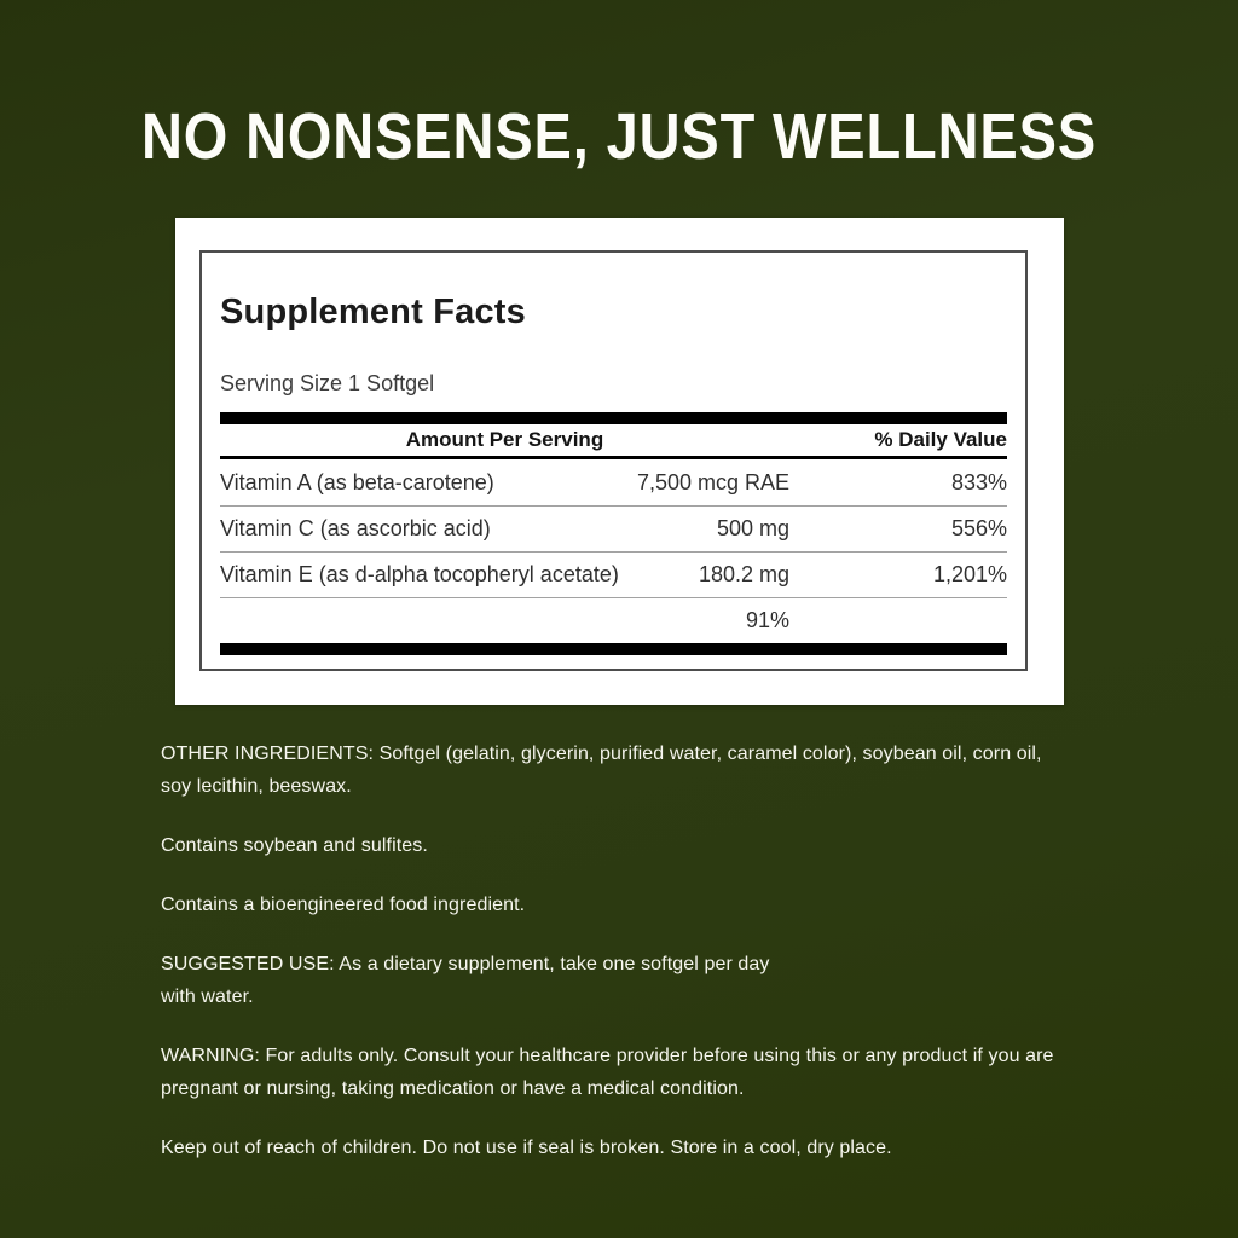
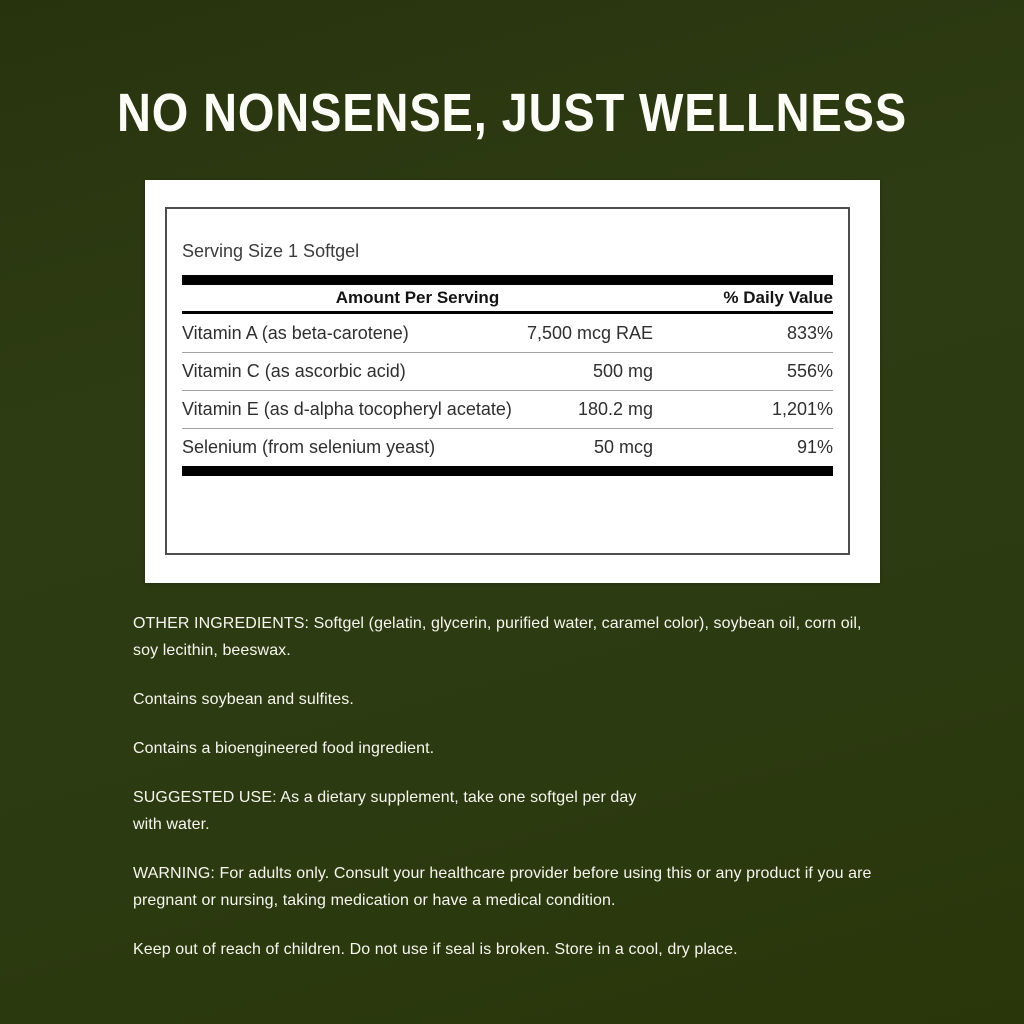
  NO NONSENSE, JUST WELLNESS
- Supplement Facts
  Serving Size 1 Softgel
  Amount Per Serving
  % Daily Value
  Vitamin A (as beta-carotene)
  7,500 mcg RAE
  833%
  Vitamin C (as ascorbic acid)
  500 mg
  556%
  Vitamin E (as d-alpha tocopheryl acetate)
  180.2 mg
  1,201%
+ Selenium (from selenium yeast)
+ 50 mcg
  91%
  OTHER INGREDIENTS: Softgel (gelatin, glycerin, purified water, caramel color), soybean oil, corn oil, soy lecithin, beeswax.
  Contains soybean and sulfites.
  Contains a bioengineered food ingredient.
  SUGGESTED USE: As a dietary supplement, take one softgel per day
  with water.
  WARNING: For adults only. Consult your healthcare provider before using this or any product if you are pregnant or nursing, taking medication or have a medical condition.
  Keep out of reach of children. Do not use if seal is broken. Store in a cool, dry place.
